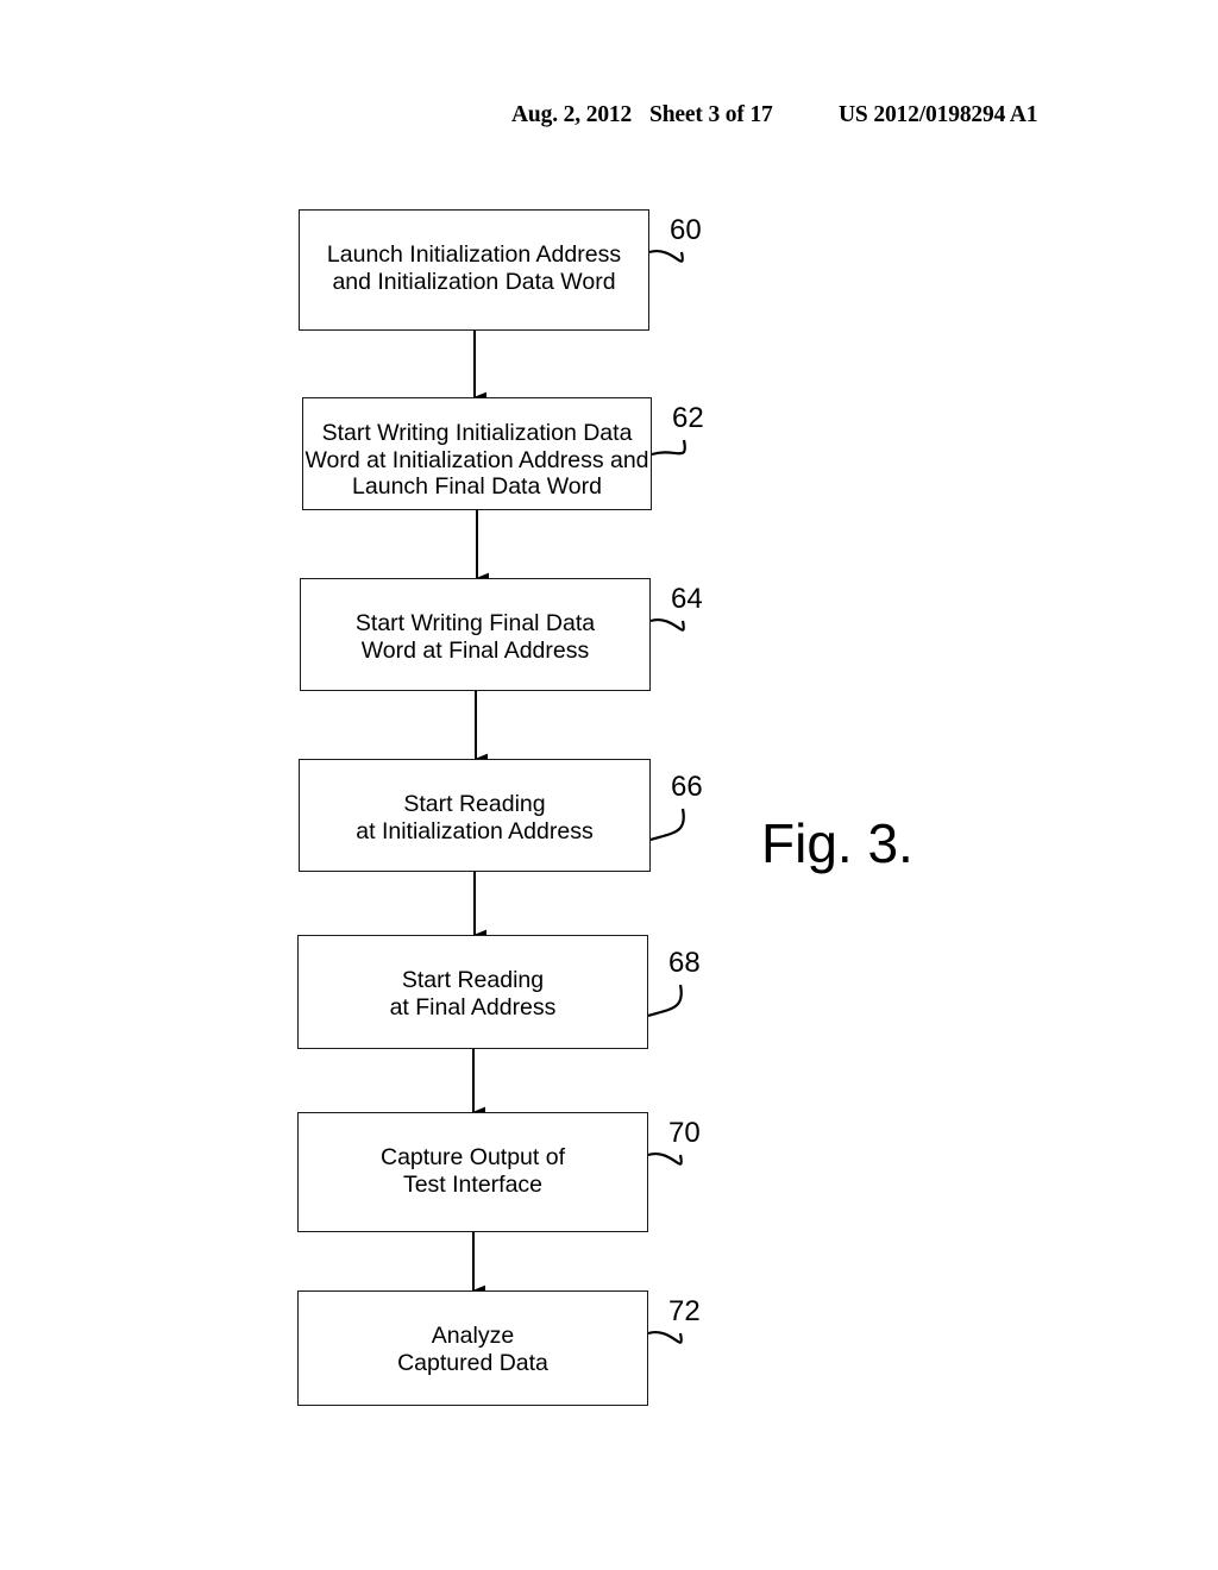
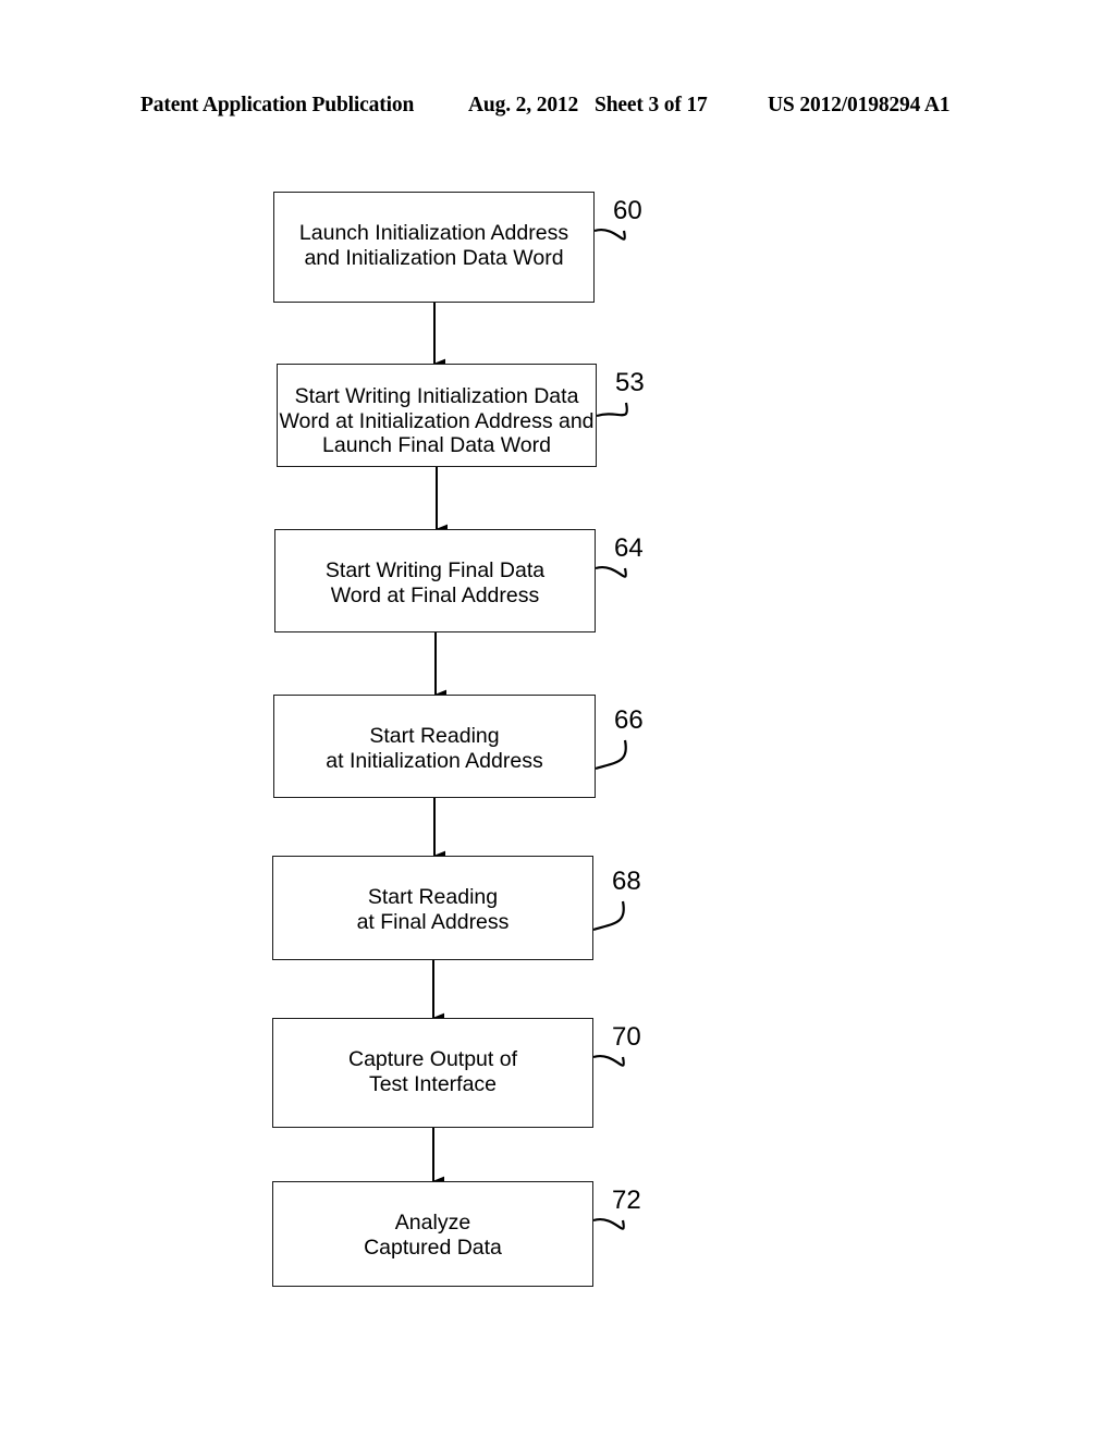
+ Patent Application Publication
  Aug. 2, 2012
  Sheet 3 of 17
  US 2012/0198294 A1
  Launch Initialization Address
  and Initialization Data Word
  Start Writing Initialization Data
  Word at Initialization Address and
  Launch Final Data Word
  Start Writing Final Data
  Word at Final Address
  Start Reading
  at Initialization Address
  Start Reading
  at Final Address
  Capture Output of
  Test Interface
  Analyze
  Captured Data
  60
- 62
+ 53
  64
  66
  68
  70
  72
- Fig. 3.
